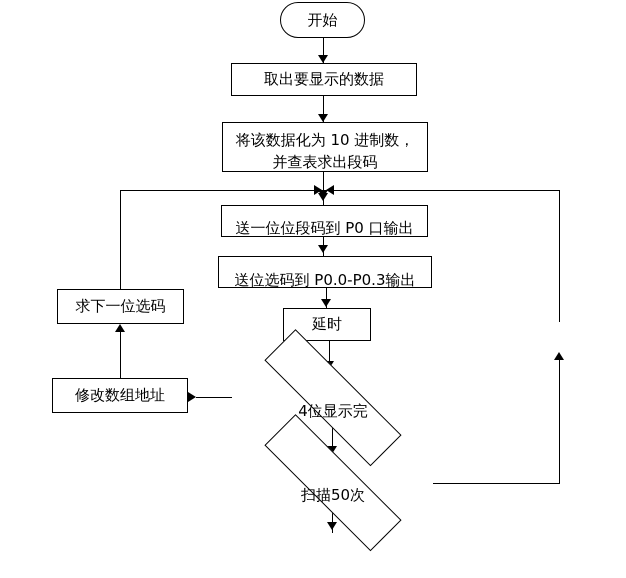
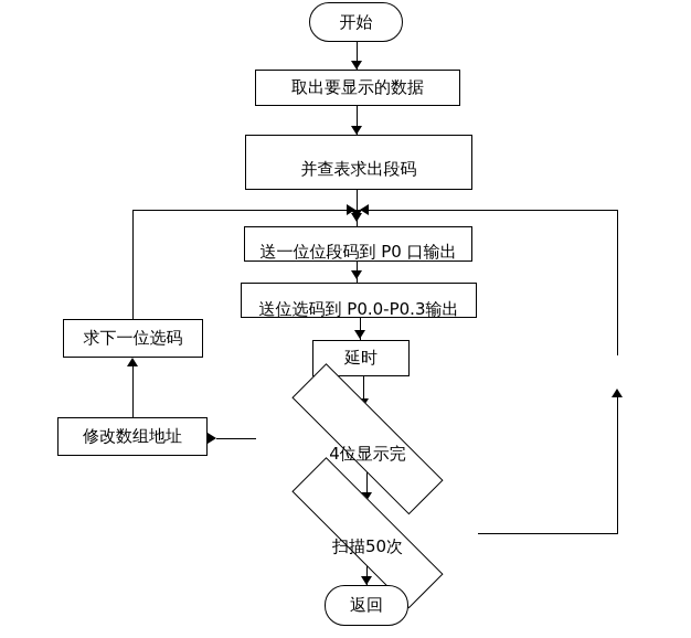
  开始
  取出要显示的数据
- 将该数据化为 10 进制数，
  并查表求出段码
  送一位位段码到 P0 口输出
  送位选码到 P0.0-P0.3输出
  延时
  求下一位选码
  修改数组地址
  4位显示完
  扫描50次
+ 返回
